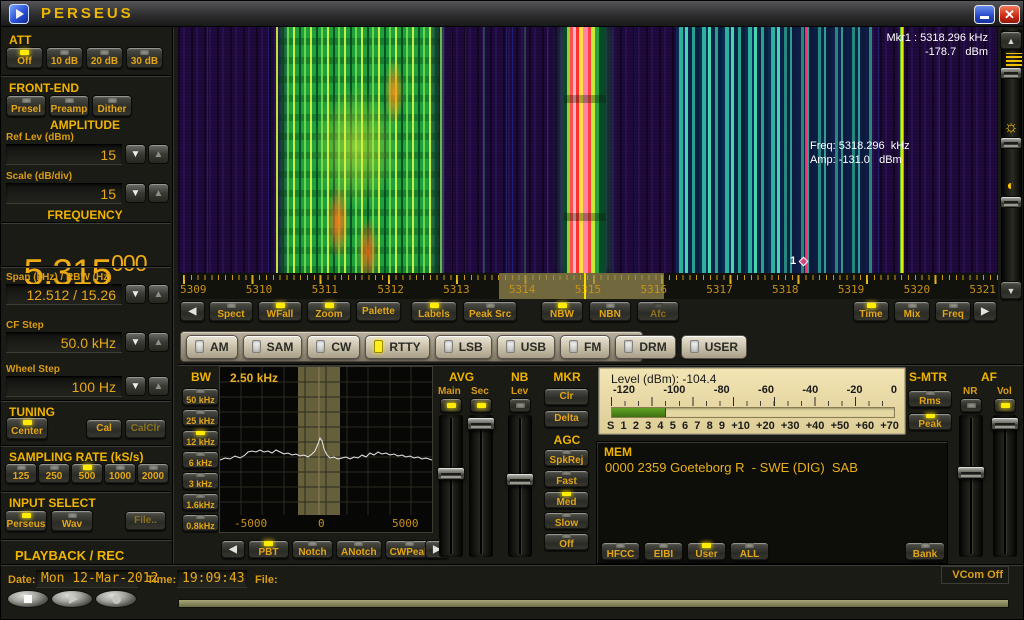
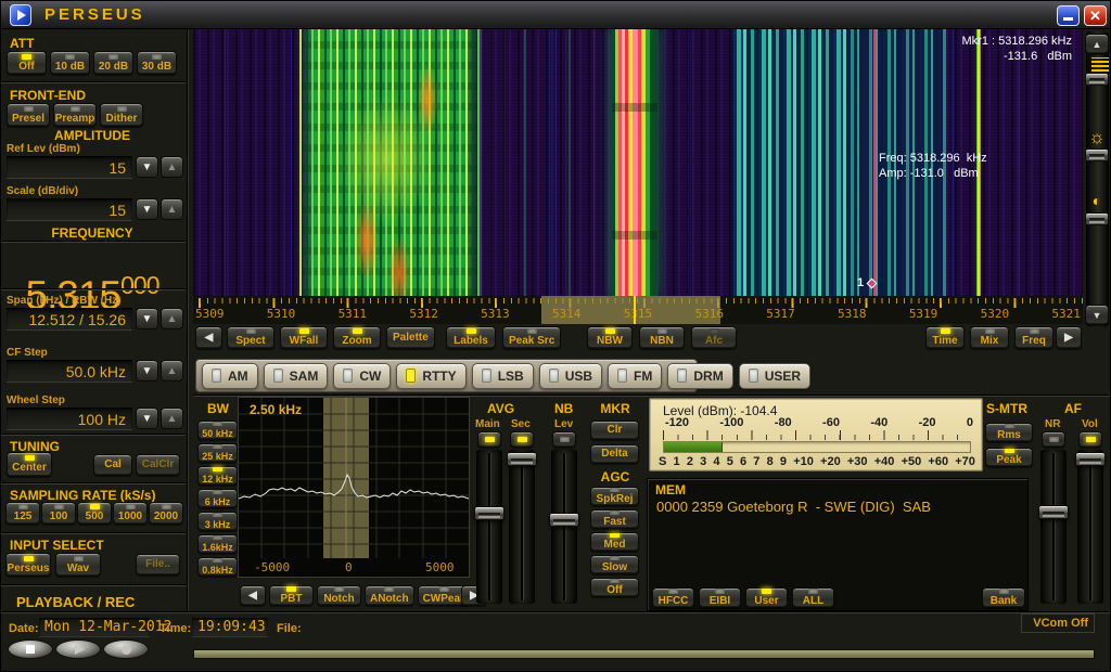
  PERSEUS
  ATT
  Off
  10 dB
  20 dB
  30 dB
  FRONT-END
  Presel
  Preamp
  Dither
  AMPLITUDE
  Ref Lev (dBm)
  15
  Scale (dB/div)
  15
  FREQUENCY
  5.315000
  Span (kHz) / RBW (Hz)
  12.512 / 15.26
  CF Step
  50.0 kHz
  Wheel Step
  100 Hz
  TUNING
  Center
  Cal
  CalClr
  SAMPLING RATE (kS/s)
  125
- 250
+ 100
  500
  1000
  2000
  INPUT SELECT
  Perseus
  Wav
  File..
  Mkr1 : 5318.296 kHz
- -178.7 dBm
+ -131.6 dBm
  Freq: 5318.296 kHz
  Amp: -131.0 dBm
  1
  5309
  5310
  5311
  5312
  5313
  5314
  515
  5316
  5317
  5318
  5319
  5320
  5321
  Spect
  WFall
  Zoom
  Palette
  Labels
  Peak Src
  NBW
  NBN
  Afc
  Time
  Mix
  Freq
  AM
  SAM
  CW
  RTTY
  LSB
  USB
  FM
  DRM
  USER
  BW
  50 kHz
  25 kHz
  12 kHz
  6 kHz
  3 kHz
  1.6kHz
  0.8kHz
  2.50 kHz
  -5000
  0
  5000
  PBT
  Notch
  ANotch
  CWPea
  AVG
  Main
  Sec
  NB
  Lev
  MKR
  Clr
  Delta
  AGC
  SpkRej
  Fast
  Med
  Slow
  Off
  Level (dBm): -104.4
  -120
  -100
  -80
  -60
  -40
  -20
  0
  S
  1
  2
  3
  4
  5
  6
  7
  8
  9
  +10
  +20
  +30
  +40
  +50
  +60
  +70
  S-MTR
  Rms
  Peak
  AF
  NR
  Vol
  MEM
  0000 2359 Goeteborg R - SWE (DIG) SAB
  HFCC
  EIBI
  User
  ALL
  Bank
  PLAYBACK / REC
  Date:
  Mon 12-Mar-20
  Time:
  19:09:43
  File:
  VCom Off
